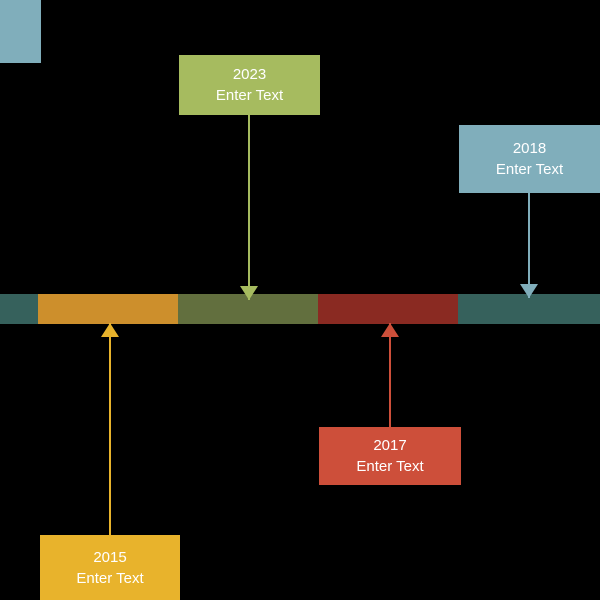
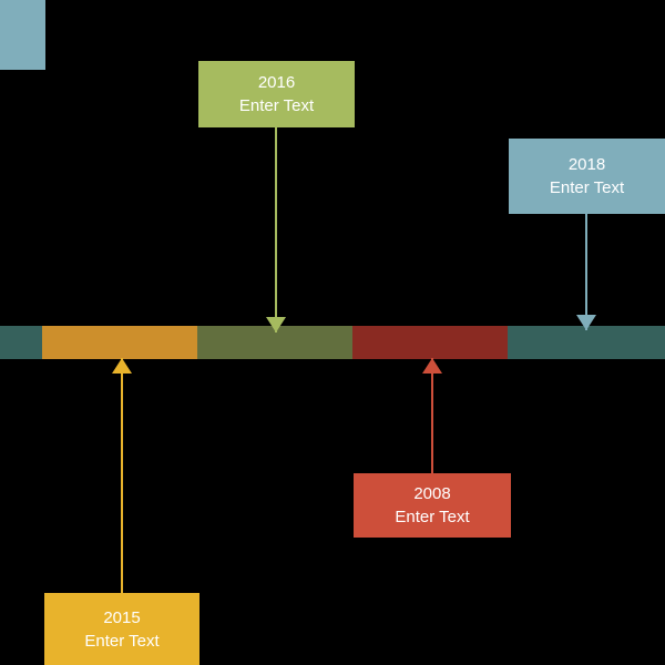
- 2023
+ 2016
  Enter Text
  2018
  Enter Text
- 2017
+ 2008
  Enter Text
  2015
  Enter Text
